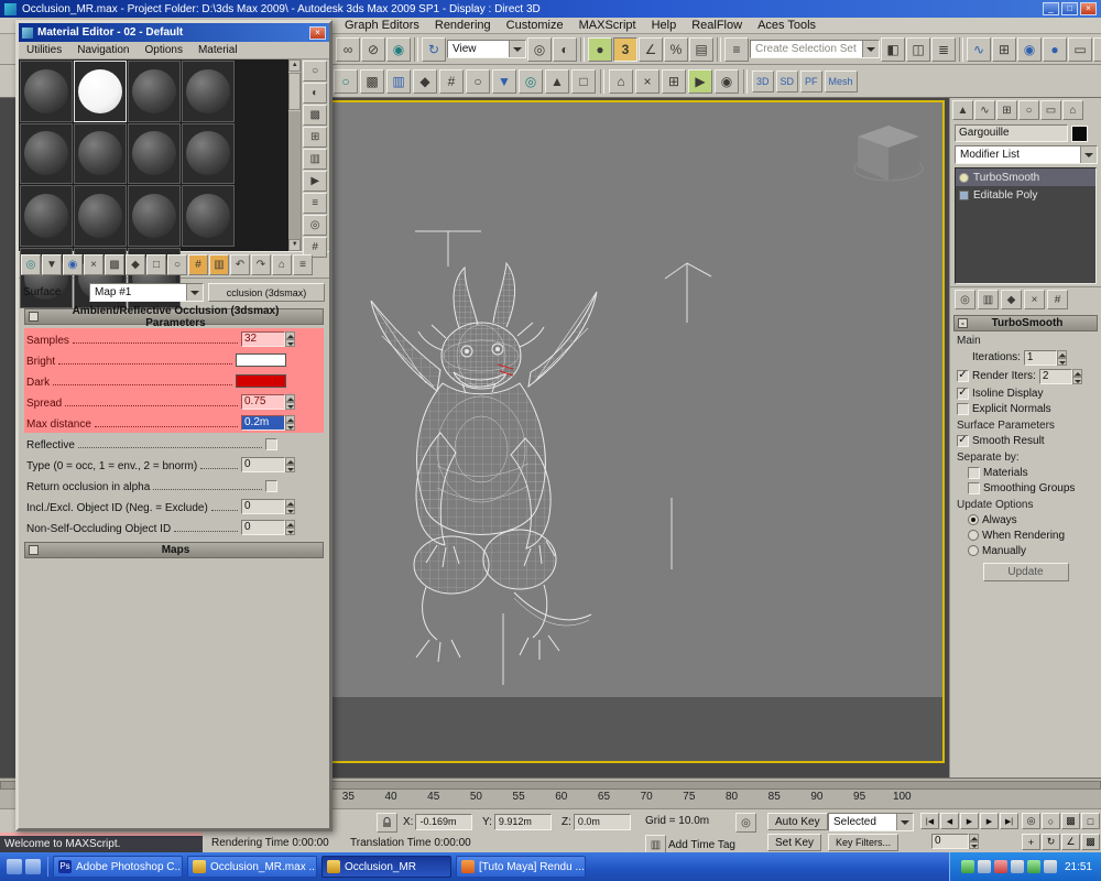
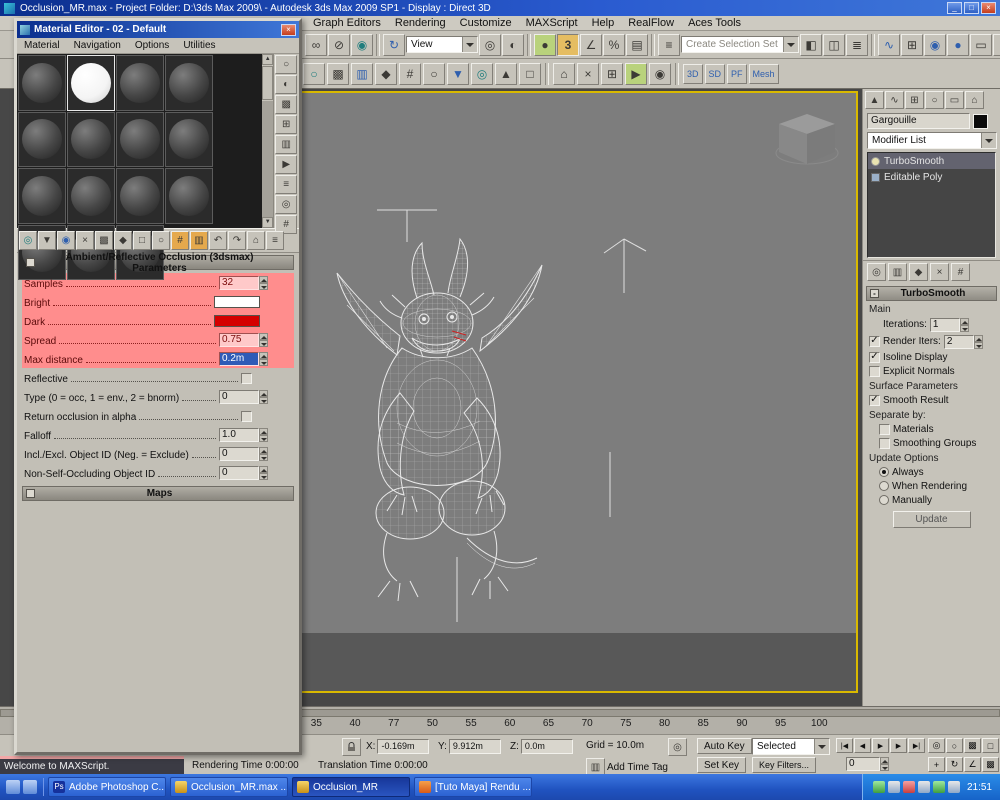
  Occlusion_MR.max - Project Folder: D:\3ds Max 2009\ - Autodesk 3ds Max 2009 SP1 - Display : Direct 3D
  _
  □
  ×
  Graph Editors
  Rendering
  Customize
  MAXScript
  Help
  RealFlow
  Aces Tools
  View
  Create Selection Set
  3D
  SD
  PF
  Mesh
  Gargouille
  Modifier List
  TurboSmooth
  Editable Poly
  TurboSmooth
  Main
  Iterations:
  1
  Render Iters:
  2
  Isoline Display
  Explicit Normals
  Surface Parameters
  Smooth Result
  Separate by:
  Materials
  Smoothing Groups
  Update Options
  Always
  When Rendering
  Manually
  Update
  35
  40
- 45
+ 77
  50
  55
  60
  65
  70
  75
  80
  85
  90
  95
  100
  X:
  -0.169m
  Y:
  9.912m
  Z:
  0.0m
  Grid = 10.0m
  Auto Key
  Selected
  Welcome to MAXScript.
  Rendering Time 0:00:00
  Translation Time 0:00:00
  Add Time Tag
  Set Key
  Key Filters...
  0
  Ps
  Adobe Photoshop C..
  Occlusion_MR.max ..
  Occlusion_MR
  [Tuto Maya] Rendu ...
  21:51
  Material Editor - 02 - Default
  ×
- Utilities
+ Material
  Navigation
  Options
- Material
+ Utilities
- Surface
- Map #1
- cclusion (3dsmax)
  Ambient/Reflective Occlusion (3dsmax) Parameters
  Samples
  32
  Bright
  Dark
  Spread
  0.75
  Max distance
  0.2m
  Reflective
  Type (0 = occ, 1 = env., 2 = bnorm)
  0
  Return occlusion in alpha
+ Falloff
+ 1.0
  Incl./Excl. Object ID (Neg. = Exclude)
  0
  Non-Self-Occluding Object ID
  0
  Maps
